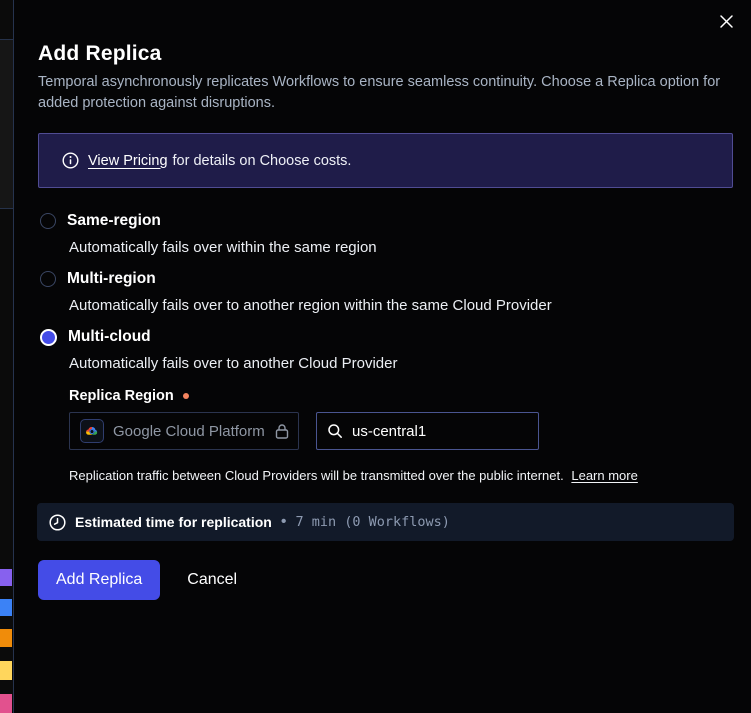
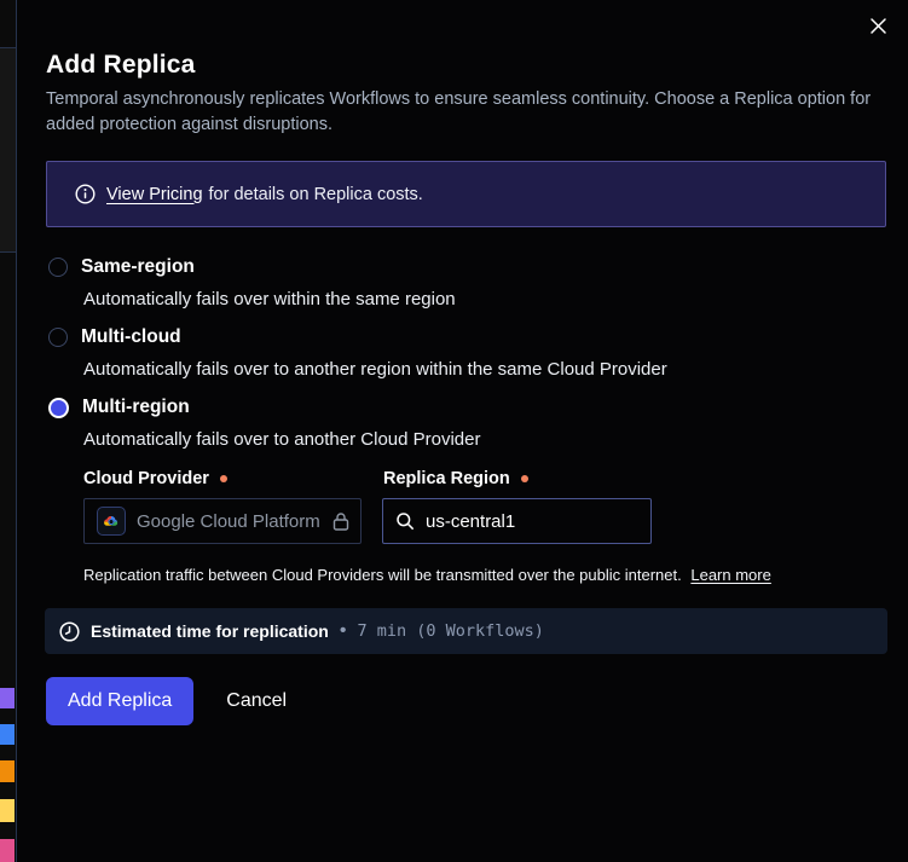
  Add Replica
  Temporal asynchronously replicates Workflows to ensure seamless continuity. Choose a Replica option for added protection against disruptions.
  View Pricing
- for details on Choose costs.
+ for details on Replica costs.
  Same-region
  Automatically fails over within the same region
- Multi-region
+ Multi-cloud
  Automatically fails over to another region within the same Cloud Provider
- Multi-cloud
+ Multi-region
  Automatically fails over to another Cloud Provider
+ Cloud Provider
  Replica Region
  Google Cloud Platform
  us-central1
  Replication traffic between Cloud Providers will be transmitted over the public internet. Learn more
  Estimated time for replication
  •
  7 min (0 Workflows)
  Add Replica
  Cancel
